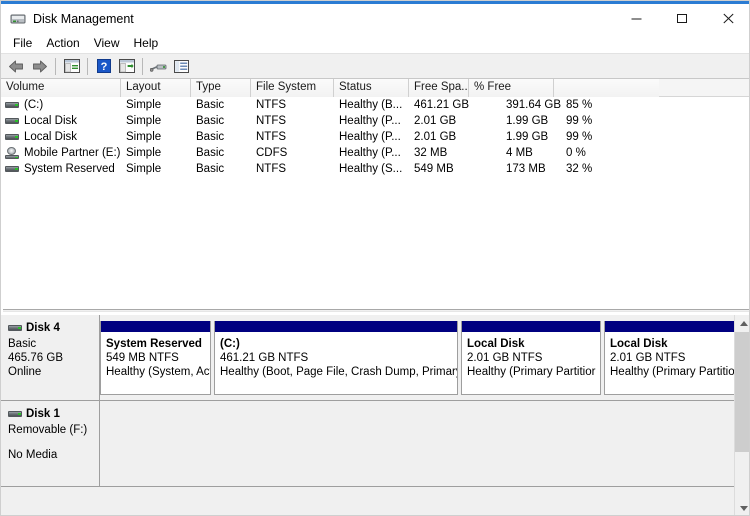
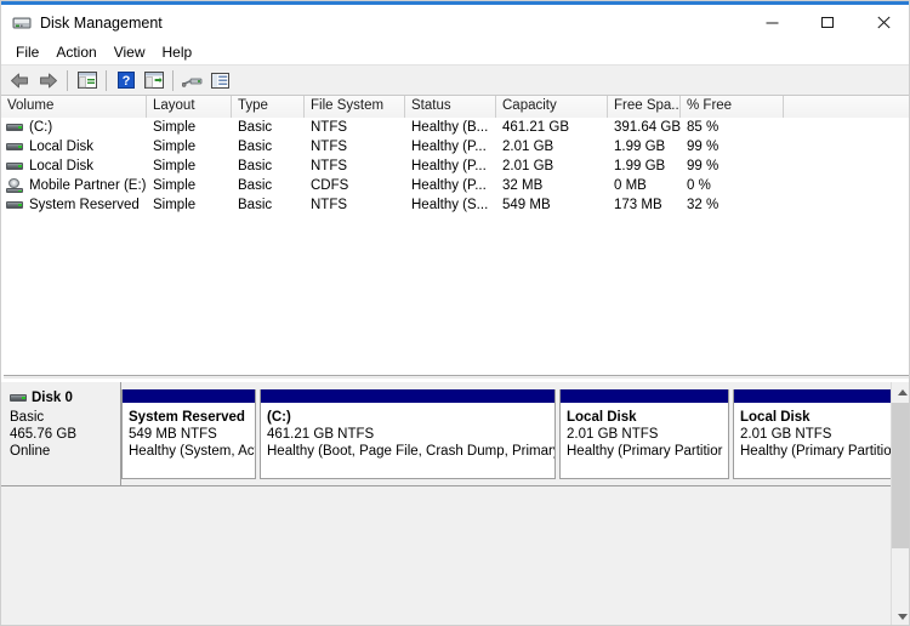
  Disk Management
  File
  Action
  View
  Help
  ?
  Volume
  Layout
  Type
  File System
  Status
+ Capacity
  Free Spa..
  % Free
  (C:)
  Simple
  Basic
  NTFS
  Healthy (B...
  461.21 GB
  391.64 GB
  85 %
  Local Disk
  Simple
  Basic
  NTFS
  Healthy (P...
  2.01 GB
  1.99 GB
  99 %
  Local Disk
  Simple
  Basic
  NTFS
  Healthy (P...
  2.01 GB
  1.99 GB
  99 %
  Mobile Partner (E:)
  Simple
  Basic
  CDFS
  Healthy (P...
  32 MB
- 4 MB
+ 0 MB
  0 %
  System Reserved
  Simple
  Basic
  NTFS
  Healthy (S...
  549 MB
  173 MB
  32 %
- Disk 4
+ Disk 0
  Basic
  465.76 GB
  Online
  System Reserved
  549 MB NTFS
  Healthy (System, Ac
  (C:)
  461.21 GB NTFS
  Healthy (Boot, Page File, Crash Dump, Primar
  Local Disk
  2.01 GB NTFS
  Healthy (Primary Partitior
  Local Disk
  2.01 GB NTFS
  Healthy (Primary Partitio
- Disk 1
- Removable (F:)
- No Media
